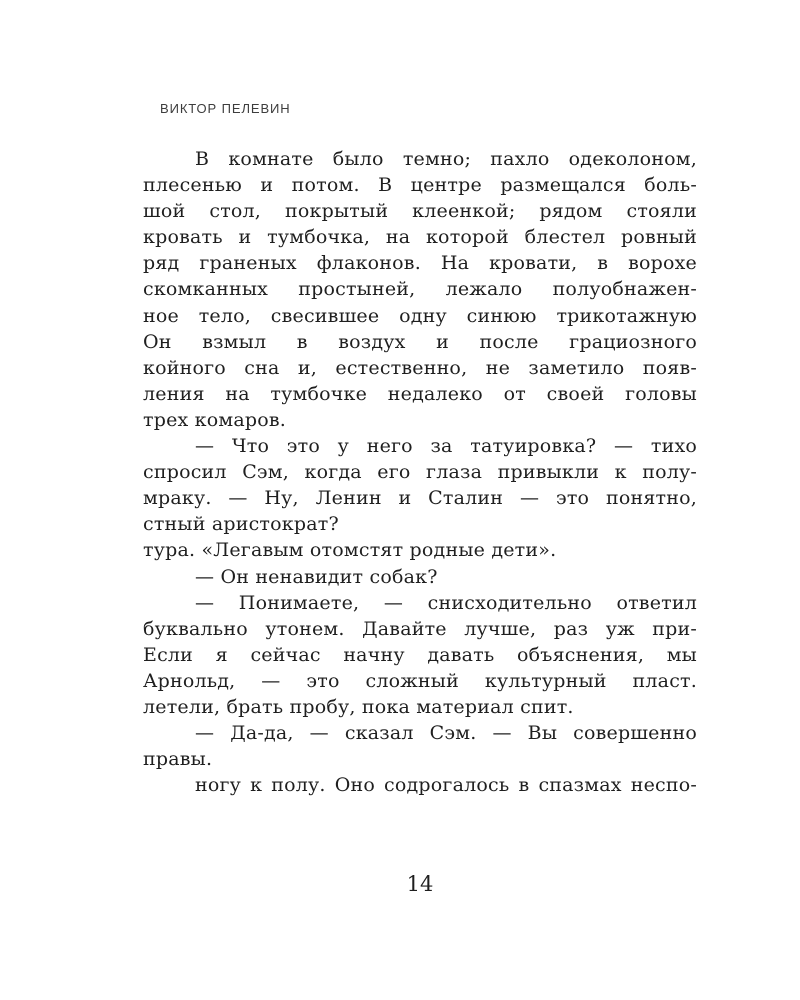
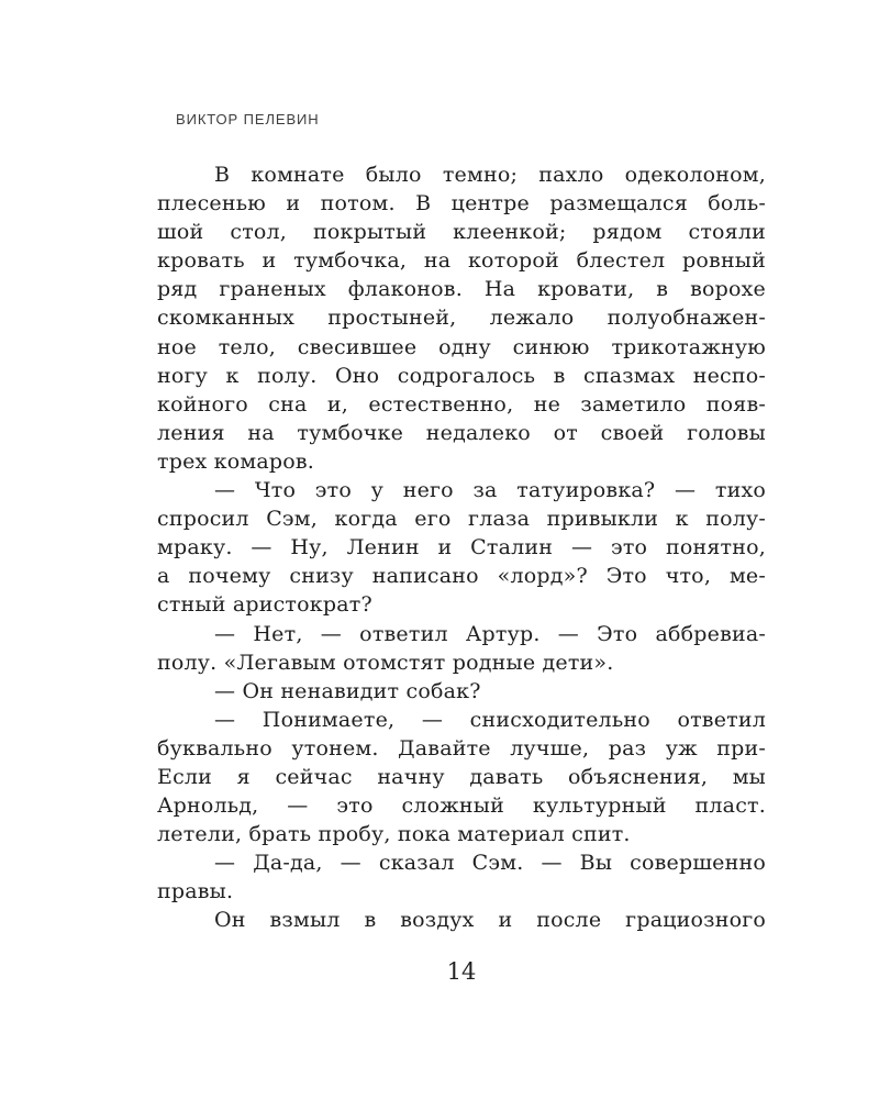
  ВИКТОР ПЕЛЕВИН
  В комнате было темно; пахло одеколоном,
  плесенью и потом. В центре размещался боль-
  шой стол, покрытый клеенкой; рядом стояли
  кровать и тумбочка, на которой блестел ровный
  ряд граненых флаконов. На кровати, в ворохе
  скомканных простыней, лежало полуобнажен-
  ное тело, свесившее одну синюю трикотажную
- Он взмыл в воздух и после грациозного
+ ногу к полу. Оно содрогалось в спазмах неспо-
  койного сна и, естественно, не заметило появ-
  ления на тумбочке недалеко от своей головы
  трех комаров.
  — Что это у него за татуировка? — тихо
  спросил Сэм, когда его глаза привыкли к полу-
  мраку. — Ну, Ленин и Сталин — это понятно,
+ а почему снизу написано «лорд»? Это что, ме-
  стный аристократ?
+ — Нет, — ответил Артур. — Это аббревиа-
- тура. «Легавым отомстят родные дети».
+ полу. «Легавым отомстят родные дети».
  — Он ненавидит собак?
  — Понимаете, — снисходительно ответил
  буквально утонем. Давайте лучше, раз уж при-
  Если я сейчас начну давать объяснения, мы
  Арнольд, — это сложный культурный пласт.
  летели, брать пробу, пока материал спит.
  — Да-да, — сказал Сэм. — Вы совершенно
  правы.
- ногу к полу. Оно содрогалось в спазмах неспо-
+ Он взмыл в воздух и после грациозного
  14
